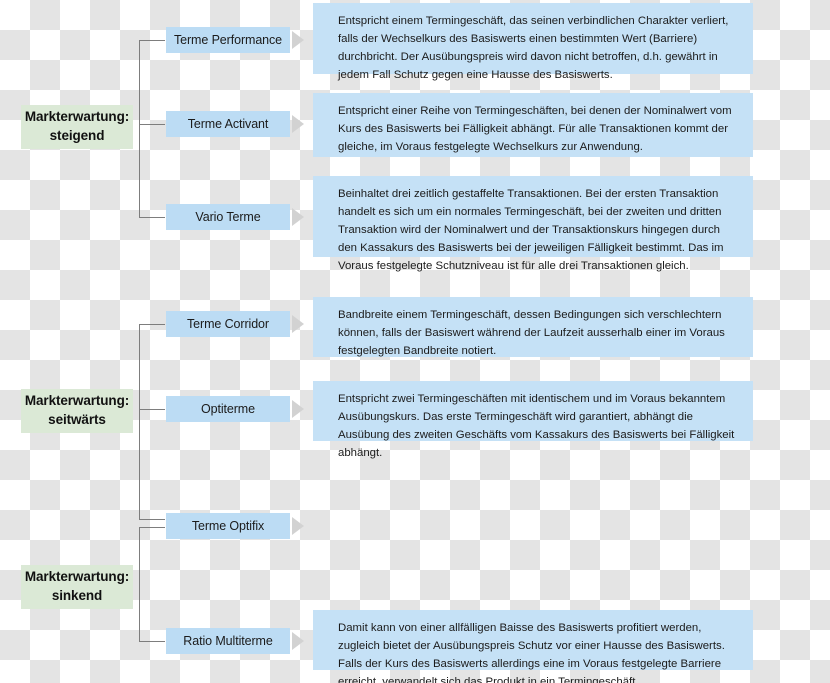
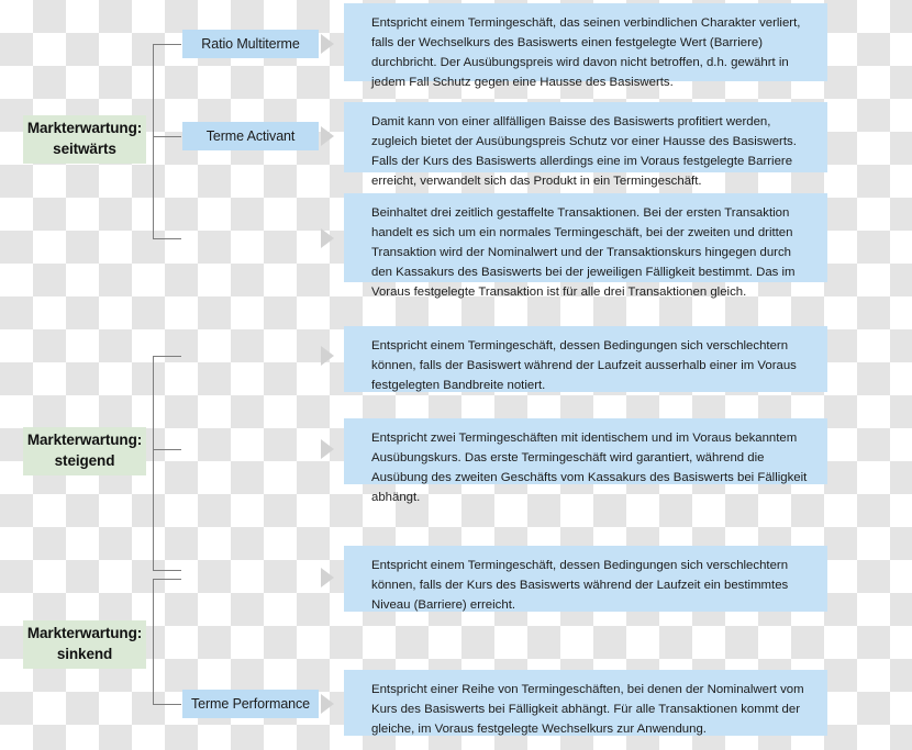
  Markterwartung:
- steigend
+ seitwärts
  Markterwartung:
- seitwärts
+ steigend
  Markterwartung:
  sinkend
- Terme Performance
+ Ratio Multiterme
  Terme Activant
- Vario Terme
- Terme Corridor
- Optiterme
- Terme Optifix
- Ratio Multiterme
+ Terme Performance
- Entspricht einem Termingeschäft, das seinen verbindlichen Charakter verliert, falls der Wechselkurs des Basiswerts einen bestimmten Wert (Barriere) durchbricht. Der Ausübungspreis wird davon nicht betroffen, d.h. gewährt in jedem Fall Schutz gegen eine Hausse des Basiswerts.
+ Entspricht einem Termingeschäft, das seinen verbindlichen Charakter verliert, falls der Wechselkurs des Basiswerts einen festgelegte Wert (Barriere) durchbricht. Der Ausübungspreis wird davon nicht betroffen, d.h. gewährt in jedem Fall Schutz gegen eine Hausse des Basiswerts.
- Entspricht einer Reihe von Termingeschäften, bei denen der Nominalwert vom Kurs des Basiswerts bei Fälligkeit abhängt. Für alle Transaktionen kommt der gleiche, im Voraus festgelegte Wechselkurs zur Anwendung.
+ Damit kann von einer allfälligen Baisse des Basiswerts profitiert werden, zugleich bietet der Ausübungspreis Schutz vor einer Hausse des Basiswerts. Falls der Kurs des Basiswerts allerdings eine im Voraus festgelegte Barriere erreicht, verwandelt sich das Produkt in ein Termingeschäft.
- Beinhaltet drei zeitlich gestaffelte Transaktionen. Bei der ersten Transaktion handelt es sich um ein normales Termingeschäft, bei der zweiten und dritten Transaktion wird der Nominalwert und der Transaktionskurs hingegen durch den Kassakurs des Basiswerts bei der jeweiligen Fälligkeit bestimmt. Das im Voraus festgelegte Schutzniveau ist für alle drei Transaktionen gleich.
+ Beinhaltet drei zeitlich gestaffelte Transaktionen. Bei der ersten Transaktion handelt es sich um ein normales Termingeschäft, bei der zweiten und dritten Transaktion wird der Nominalwert und der Transaktionskurs hingegen durch den Kassakurs des Basiswerts bei der jeweiligen Fälligkeit bestimmt. Das im Voraus festgelegte Transaktion ist für alle drei Transaktionen gleich.
- Bandbreite einem Termingeschäft, dessen Bedingungen sich verschlechtern können, falls der Basiswert während der Laufzeit ausserhalb einer im Voraus festgelegten Bandbreite notiert.
+ Entspricht einem Termingeschäft, dessen Bedingungen sich verschlechtern können, falls der Basiswert während der Laufzeit ausserhalb einer im Voraus festgelegten Bandbreite notiert.
- Entspricht zwei Termingeschäften mit identischem und im Voraus bekanntem Ausübungskurs. Das erste Termingeschäft wird garantiert, abhängt die Ausübung des zweiten Geschäfts vom Kassakurs des Basiswerts bei Fälligkeit abhängt.
+ Entspricht zwei Termingeschäften mit identischem und im Voraus bekanntem Ausübungskurs. Das erste Termingeschäft wird garantiert, während die Ausübung des zweiten Geschäfts vom Kassakurs des Basiswerts bei Fälligkeit abhängt.
+ Entspricht einem Termingeschäft, dessen Bedingungen sich verschlechtern können, falls der Kurs des Basiswerts während der Laufzeit ein bestimmtes Niveau (Barriere) erreicht.
- Damit kann von einer allfälligen Baisse des Basiswerts profitiert werden, zugleich bietet der Ausübungspreis Schutz vor einer Hausse des Basiswerts. Falls der Kurs des Basiswerts allerdings eine im Voraus festgelegte Barriere erreicht, verwandelt sich das Produkt in ein Termingeschäft.
+ Entspricht einer Reihe von Termingeschäften, bei denen der Nominalwert vom Kurs des Basiswerts bei Fälligkeit abhängt. Für alle Transaktionen kommt der gleiche, im Voraus festgelegte Wechselkurs zur Anwendung.
